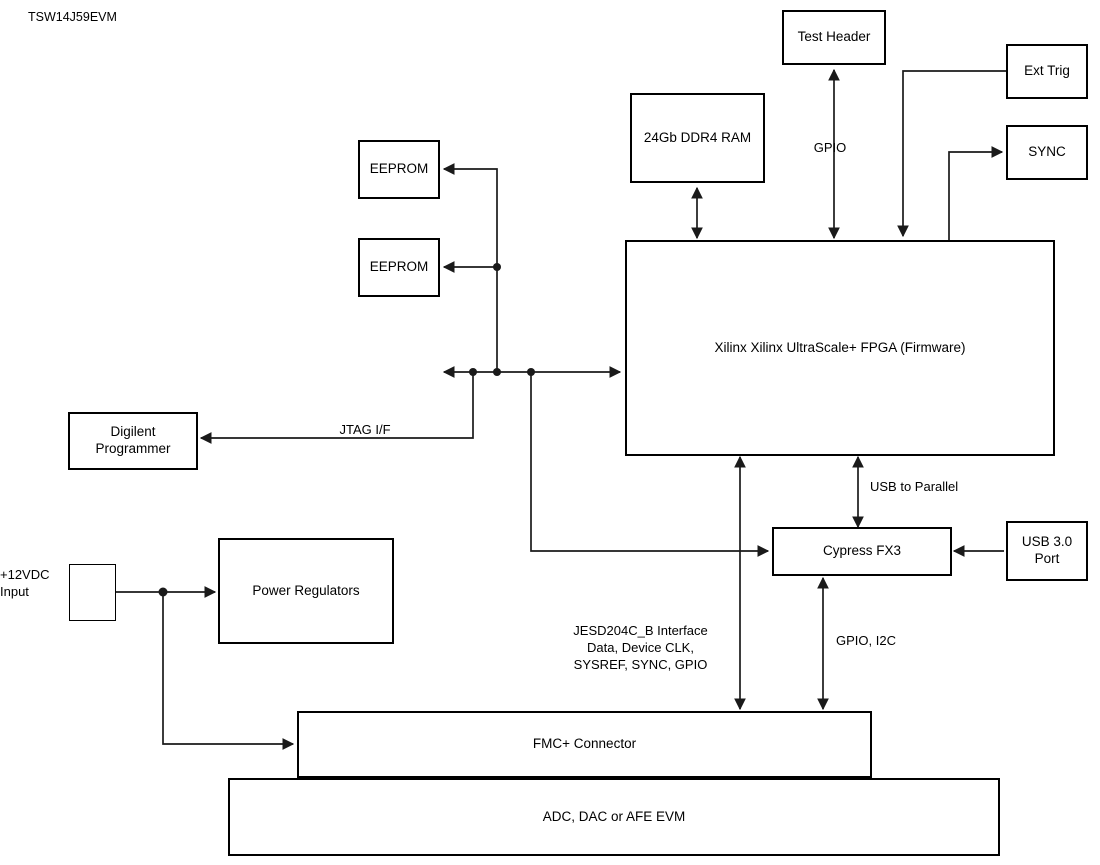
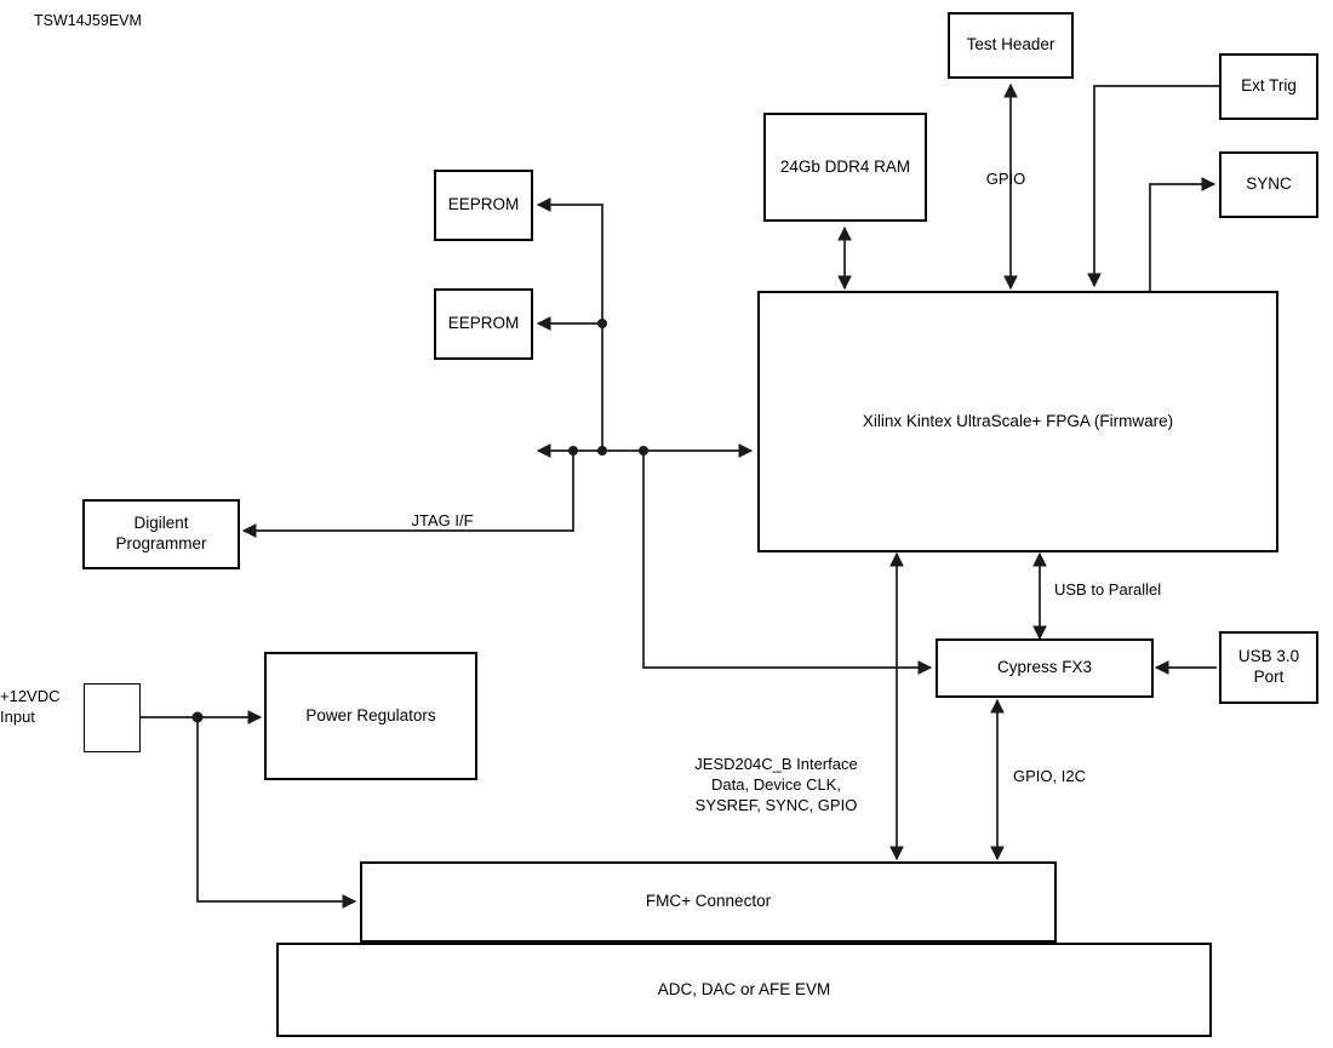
  TSW14J59EVM
  Test Header
  Ext Trig
  SYNC
  24Gb DDR4 RAM
- Xilinx Xilinx UltraScale+ FPGA (Firmware)
+ Xilinx Kintex UltraScale+ FPGA (Firmware)
  EEPROM
  EEPROM
  Digilent
  Programmer
  Power Regulators
  Cypress FX3
  USB 3.0
  Port
  FMC+ Connector
  ADC, DAC or AFE EVM
  GPIO
  JTAG I/F
  USB to Parallel
  GPIO, I2C
  JESD204C_B Interface
  Data, Device CLK,
  SYSREF, SYNC, GPIO
  +12VDC
  Input
